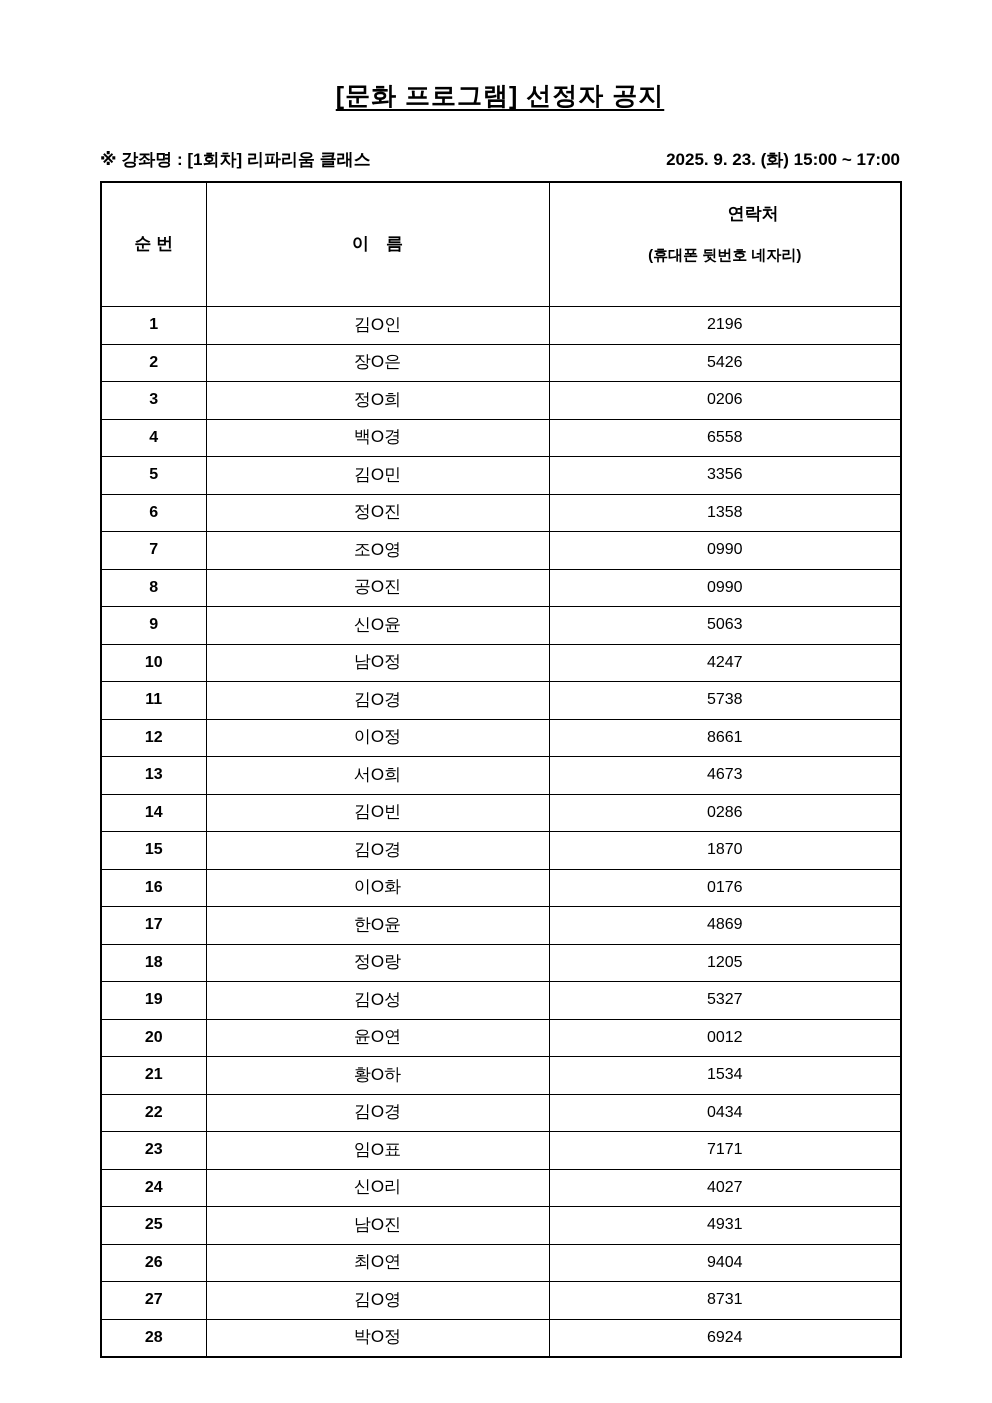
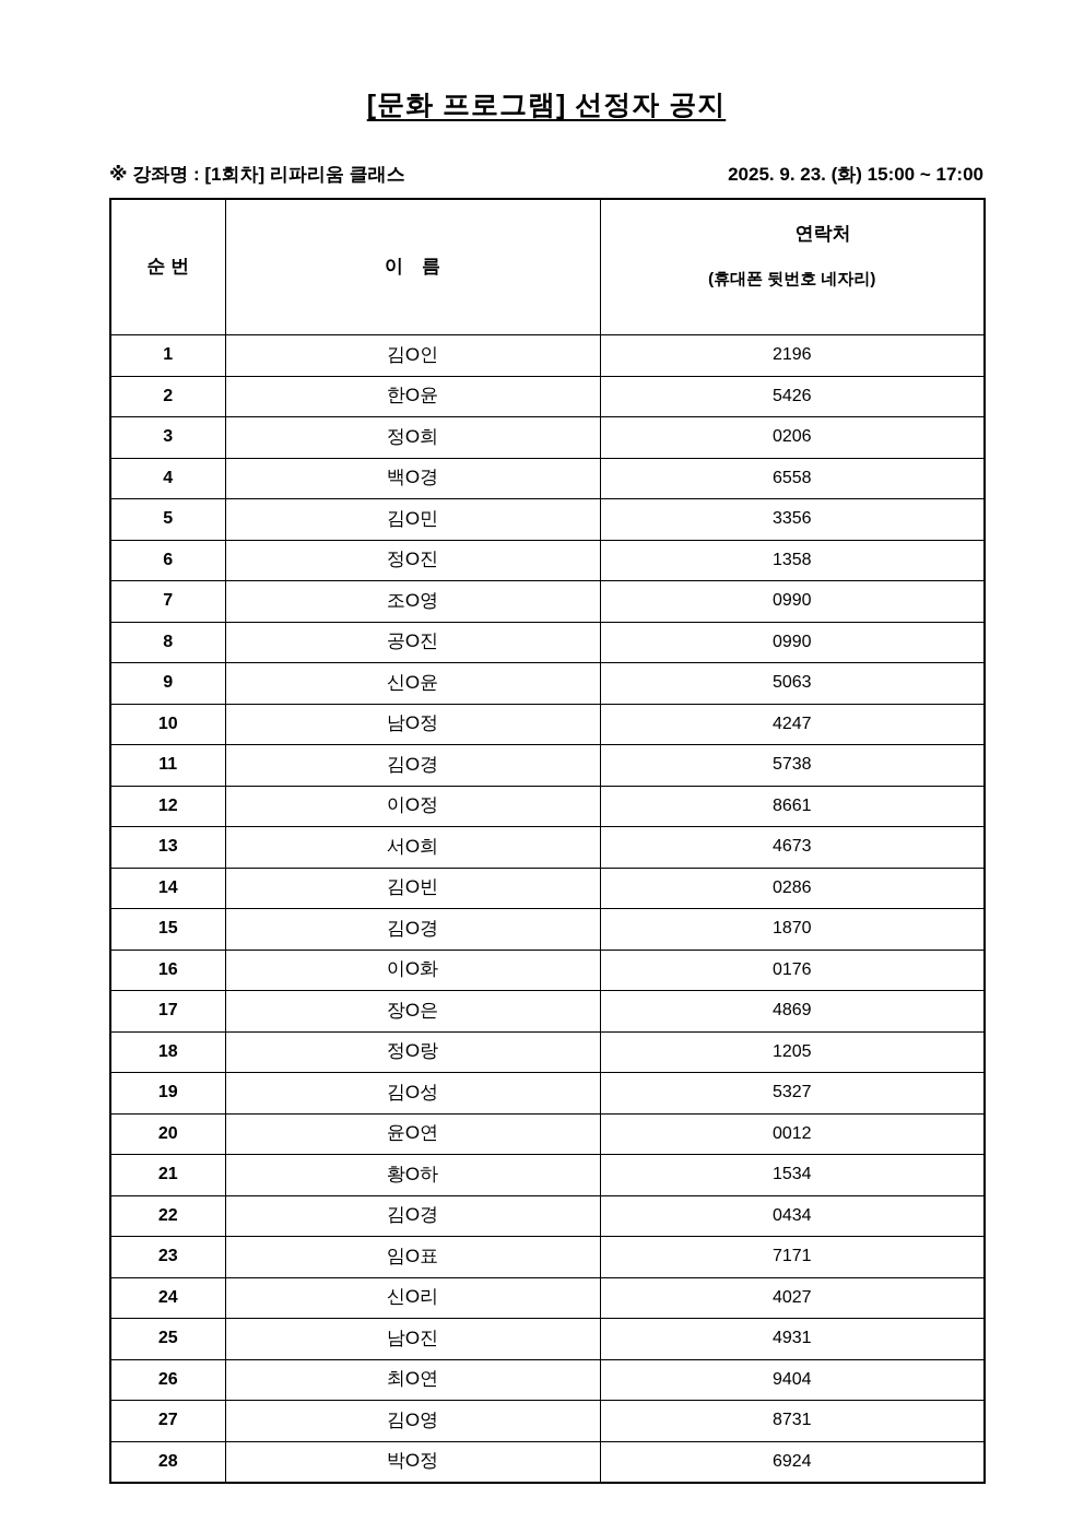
  [문화 프로그램] 선정자 공지
  ※ 강좌명 : [1회차] 리파리움 클래스
  2025. 9. 23. (화) 15:00 ~ 17:00
  순 번	이 름	연락처 (휴대폰 뒷번호 네자리)
  1	김O인	2196
- 2	장O은	5426
+ 2	한O윤	5426
  3	정O희	0206
  4	백O경	6558
  5	김O민	3356
  6	정O진	1358
  7	조O영	0990
  8	공O진	0990
  9	신O윤	5063
  10	남O정	4247
  11	김O경	5738
  12	이O정	8661
  13	서O희	4673
  14	김O빈	0286
  15	김O경	1870
  16	이O화	0176
- 17	한O윤	4869
+ 17	장O은	4869
  18	정O랑	1205
  19	김O성	5327
  20	윤O연	0012
  21	황O하	1534
  22	김O경	0434
  23	임O표	7171
  24	신O리	4027
  25	남O진	4931
  26	최O연	9404
  27	김O영	8731
  28	박O정	6924
